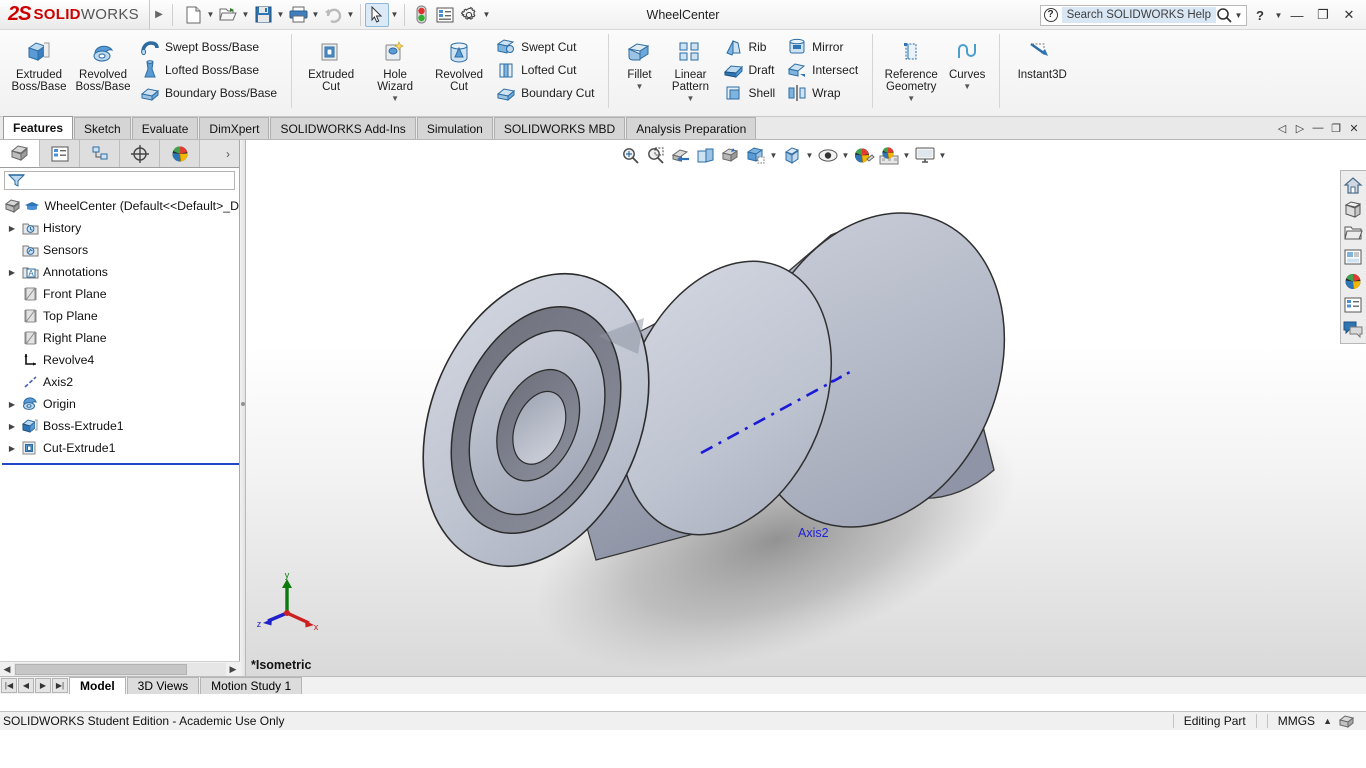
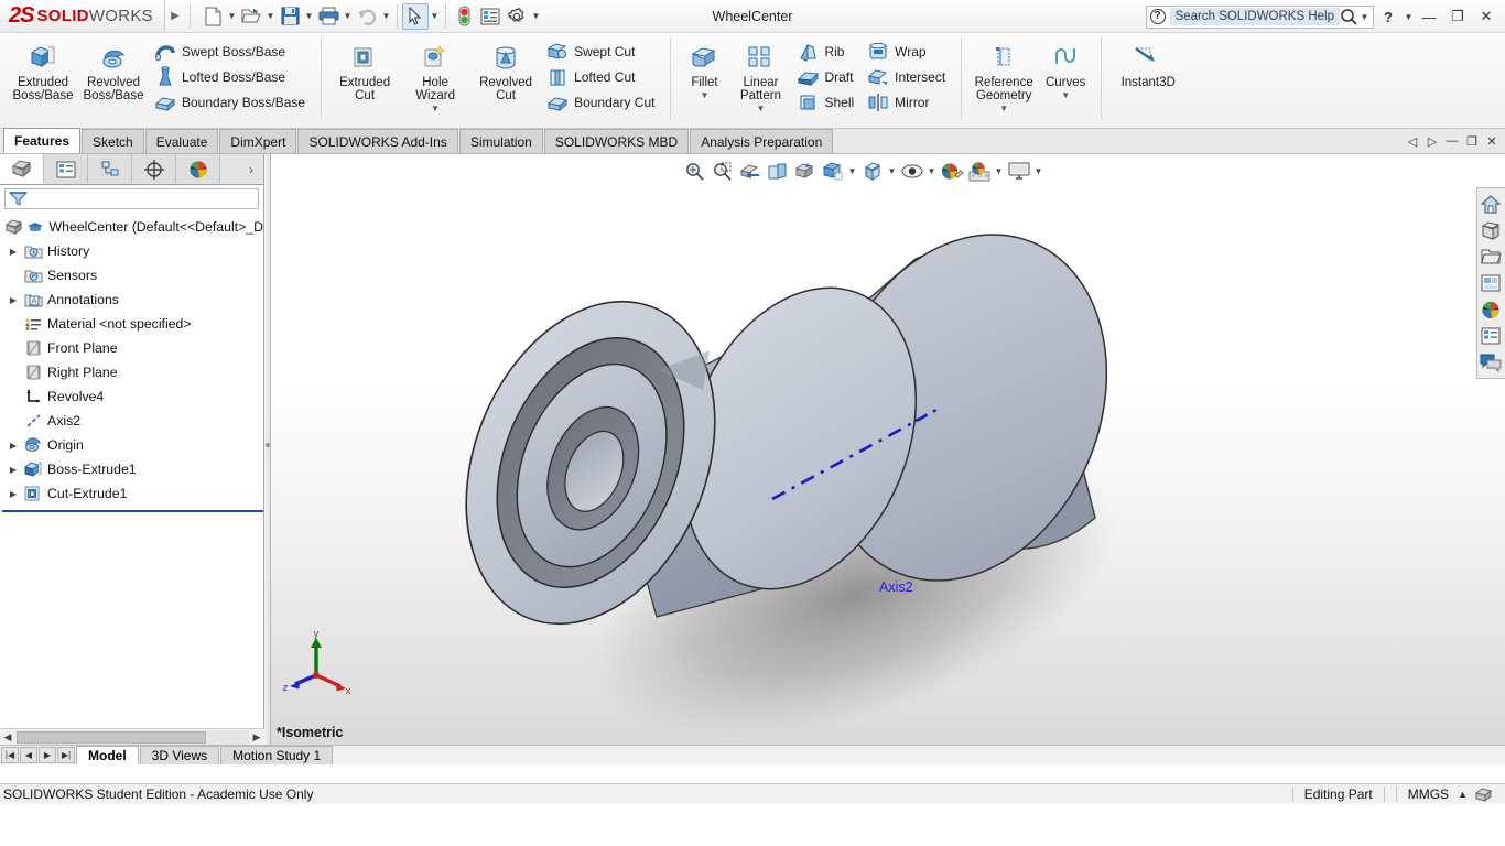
  2S
  SOLID
  WORKS
  ▶
  ▼
  ▼
  ▼
  ▼
  ▼
  ▼
  ▼
  WheelCenter
  ?
  Search SOLIDWORKS Help
  ▼
  ?
  ▼
  —
  ❐
  ✕
  Extruded
  Boss/Base
  Revolved
  Boss/Base
  Swept Boss/Base
  Lofted Boss/Base
  Boundary Boss/Base
  Extruded
  Cut
  Hole
  Wizard
  ▼
  Revolved
  Cut
  Swept Cut
  Lofted Cut
  Boundary Cut
  Fillet
  ▼
  Linear
  Pattern
  ▼
  Rib
  Draft
  Shell
- Mirror
+ Wrap
  Intersect
- Wrap
+ Mirror
  Reference
  Geometry
  ▼
  Curves
  ▼
  Instant3D
  Features
  Sketch
  Evaluate
  DimXpert
  SOLIDWORKS Add-Ins
  Simulation
  SOLIDWORKS MBD
  Analysis Preparation
  ◁
  ▷
  —
  ❐
  ✕
  ›
  WheelCenter (Default<<Default>_D
  ▶
  History
  Sensors
  ▶
  A
  Annotations
+ Material <not specified>
  Front Plane
- Top Plane
  Right Plane
  Revolve4
  Axis2
  ▶
  Origin
  ▶
  Boss-Extrude1
  ▶
  Cut-Extrude1
  ◀
  ▶
  ▼
  ▼
  ▼
  ▼
  ▼
  Axis2
  y
  x
  z
  *Isometric
  |◀
  ◀
  ▶
  ▶|
  Model
  3D Views
  Motion Study 1
  SOLIDWORKS Student Edition - Academic Use Only
  Editing Part
  MMGS
  ▲
